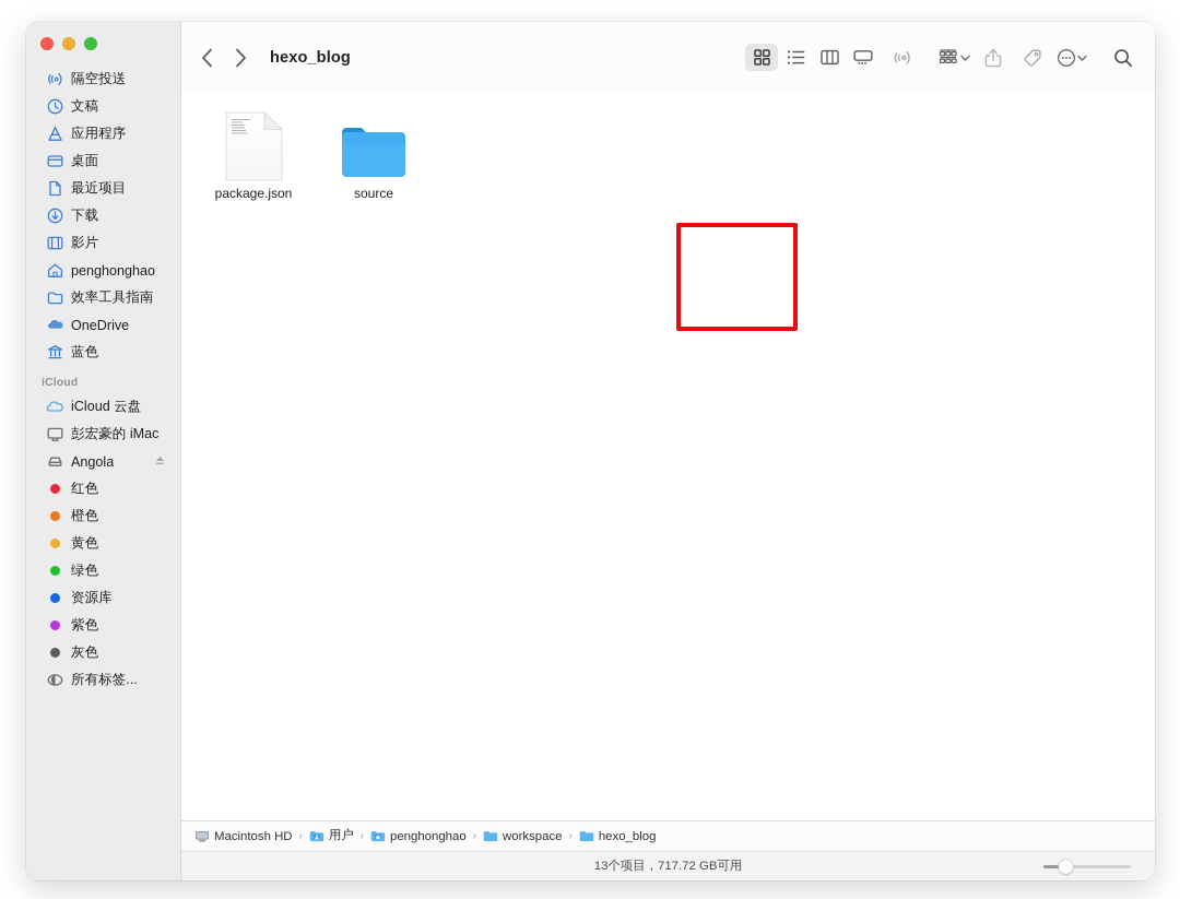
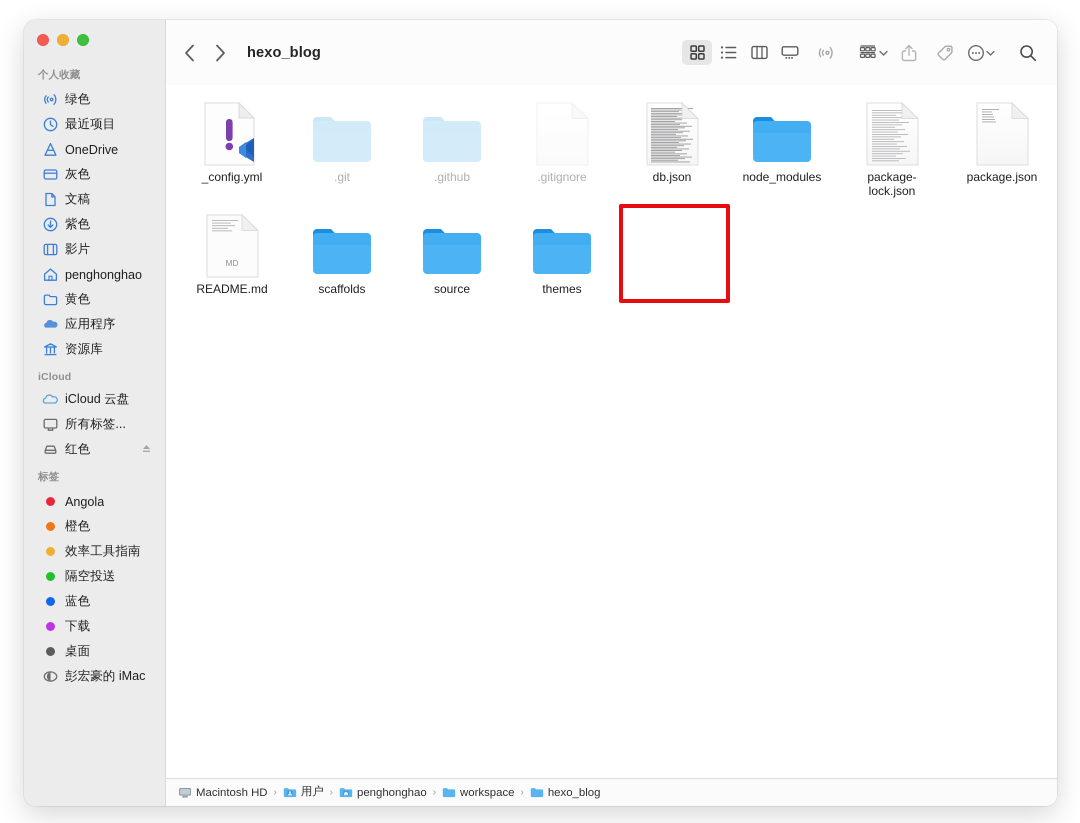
+ 个人收藏
- 隔空投送
+ 绿色
- 文稿
+ 最近项目
- 应用程序
+ OneDrive
- 桌面
+ 灰色
- 最近项目
+ 文稿
- 下载
+ 紫色
  影片
  penghonghao
- 效率工具指南
+ 黄色
- OneDrive
+ 应用程序
- 蓝色
+ 资源库
  iCloud
  iCloud 云盘
- 彭宏豪的 iMac
+ 所有标签...
- Angola
+ 红色
+ 标签
- 红色
+ Angola
  橙色
- 黄色
+ 效率工具指南
- 绿色
+ 隔空投送
- 资源库
+ 蓝色
- 紫色
+ 下载
- 灰色
+ 桌面
- 所有标签...
+ 彭宏豪的 iMac
  hexo_blog
+ _config.yml
+ .git
+ .github
+ .gitignore
+ db.json
+ node_modules
+ package-lock.json
  package.json
+ MD
+ README.md
+ scaffolds
  source
+ themes
  Macintosh HD
  ›
  用户
  ›
  penghonghao
  ›
  workspace
  ›
  hexo_blog
- 13个项目，717.72 GB可用
